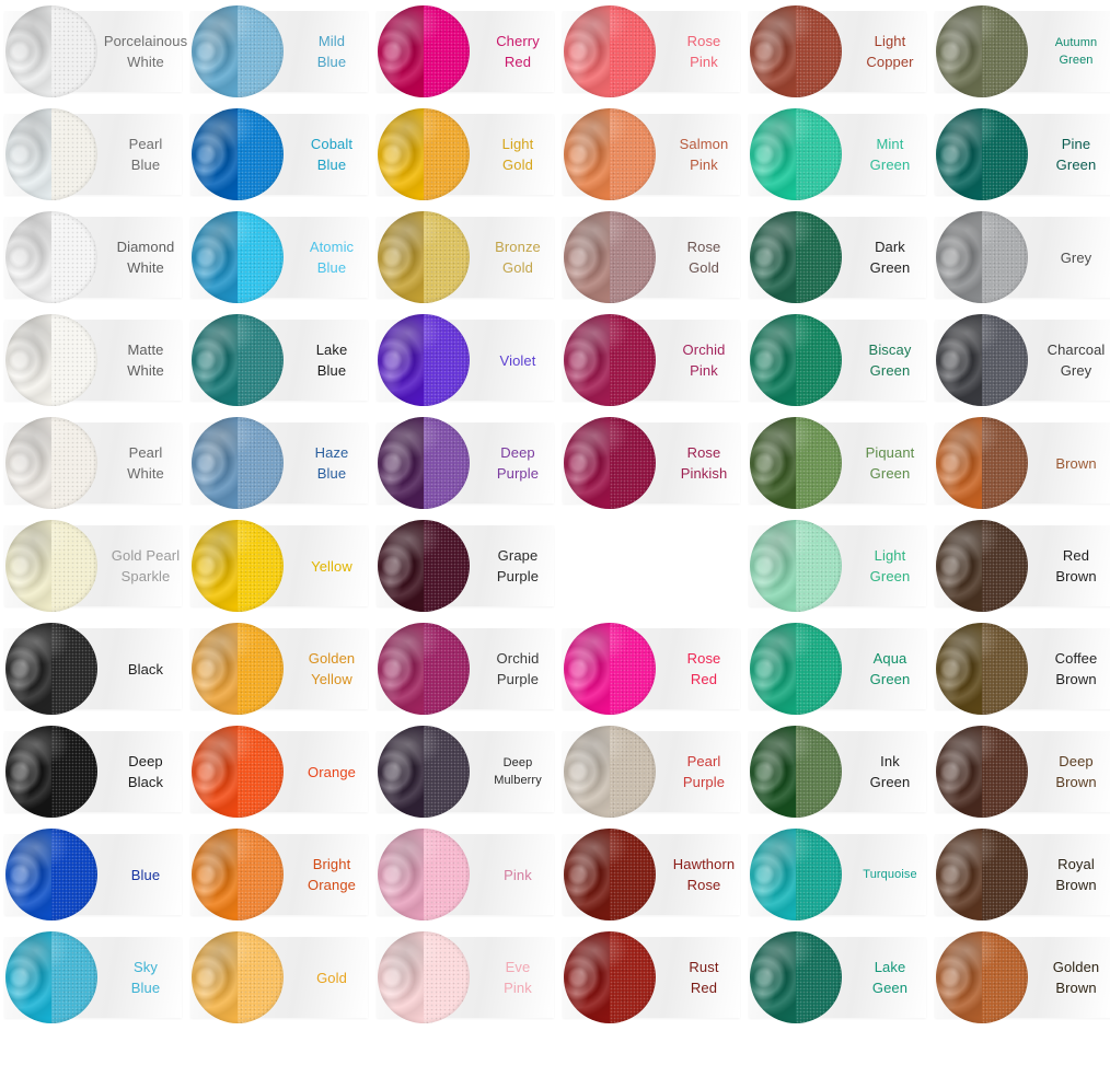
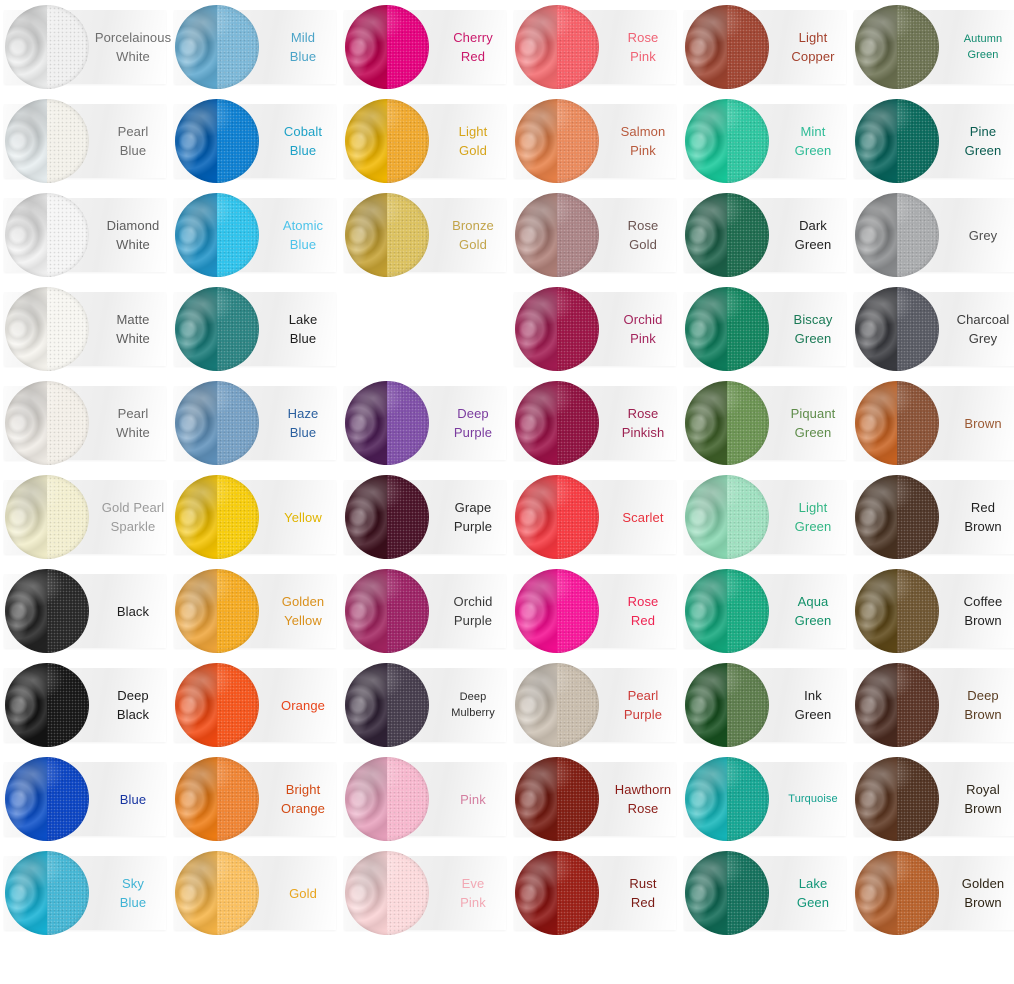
  Porcelainous
  White
  Mild
  Blue
  Cherry
  Red
  Rose
  Pink
  Light
  Copper
  Autumn
  Green
  Pearl
  Blue
  Cobalt
  Blue
  Light
  Gold
  Salmon
  Pink
  Mint
  Green
  Pine
  Green
  Diamond
  White
  Atomic
  Blue
  Bronze
  Gold
  Rose
  Gold
  Dark
  Green
  Grey
  Matte
  White
  Lake
  Blue
- Violet
  Orchid
  Pink
  Biscay
  Green
  Charcoal
  Grey
  Pearl
  White
  Haze
  Blue
  Deep
  Purple
  Rose
  Pinkish
  Piquant
  Green
  Brown
  Gold Pearl
  Sparkle
  Yellow
  Grape
  Purple
+ Scarlet
  Light
  Green
  Red
  Brown
  Black
  Golden
  Yellow
  Orchid
  Purple
  Rose
  Red
  Aqua
  Green
  Coffee
  Brown
  Deep
  Black
  Orange
  Deep
  Mulberry
  Pearl
  Purple
  Ink
  Green
  Deep
  Brown
  Blue
  Bright
  Orange
  Pink
  Hawthorn
  Rose
  Turquoise
  Royal
  Brown
  Sky
  Blue
  Gold
  Eve
  Pink
  Rust
  Red
  Lake
  Geen
  Golden
  Brown
